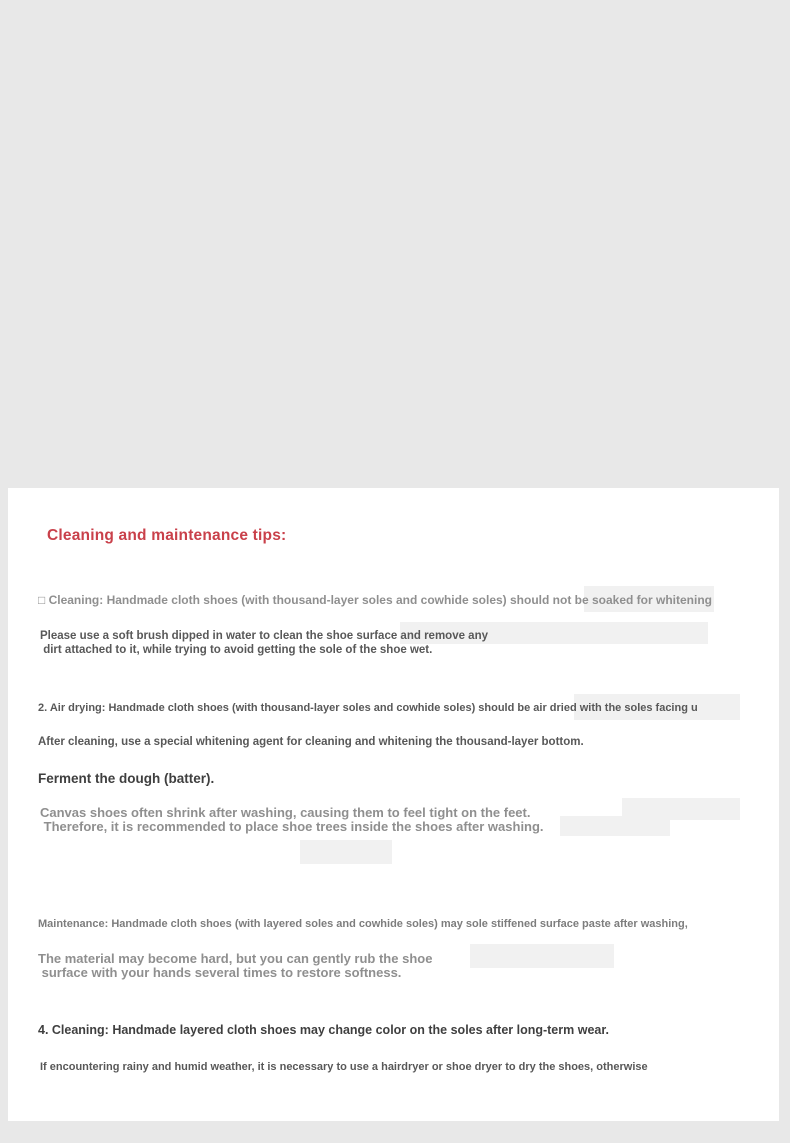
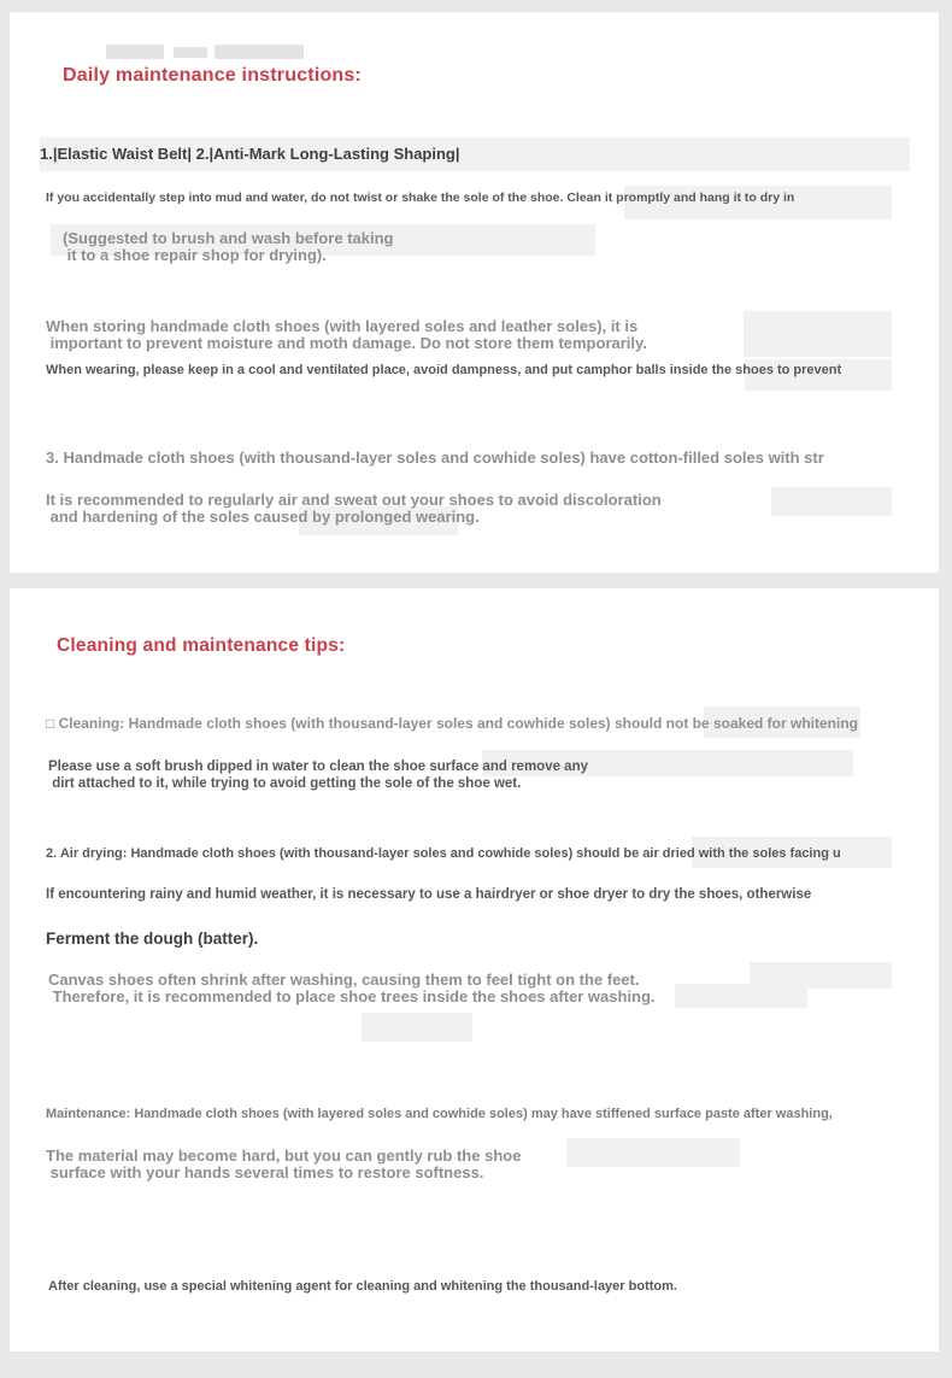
+ Daily maintenance instructions:
+ 1.|Elastic Waist Belt| 2.|Anti-Mark Long-Lasting Shaping|
+ If you accidentally step into mud and water, do not twist or shake the sole of the shoe. Clean it promptly and hang it to dry in
+ (Suggested to brush and wash before taking
+ it to a shoe repair shop for drying).
+ When storing handmade cloth shoes (with layered soles and leather soles), it is
+ important to prevent moisture and moth damage. Do not store them temporarily.
+ When wearing, please keep in a cool and ventilated place, avoid dampness, and put camphor balls inside the shoes to prevent
+ 3. Handmade cloth shoes (with thousand-layer soles and cowhide soles) have cotton-filled soles with str
+ It is recommended to regularly air and sweat out your shoes to avoid discoloration
+ and hardening of the soles caused by prolonged wearing.
  Cleaning and maintenance tips:
  □ Cleaning: Handmade cloth shoes (with thousand-layer soles and cowhide soles) should not be soaked for whitening
  Please use a soft brush dipped in water to clean the shoe surface and remove any
  dirt attached to it, while trying to avoid getting the sole of the shoe wet.
  2. Air drying: Handmade cloth shoes (with thousand-layer soles and cowhide soles) should be air dried with the soles facing u
- After cleaning, use a special whitening agent for cleaning and whitening the thousand-layer bottom.
+ If encountering rainy and humid weather, it is necessary to use a hairdryer or shoe dryer to dry the shoes, otherwise
  Ferment the dough (batter).
  Canvas shoes often shrink after washing, causing them to feel tight on the feet.
  Therefore, it is recommended to place shoe trees inside the shoes after washing.
- Maintenance: Handmade cloth shoes (with layered soles and cowhide soles) may sole stiffened surface paste after washing,
+ Maintenance: Handmade cloth shoes (with layered soles and cowhide soles) may have stiffened surface paste after washing,
  The material may become hard, but you can gently rub the shoe
  surface with your hands several times to restore softness.
- 4. Cleaning: Handmade layered cloth shoes may change color on the soles after long-term wear.
- If encountering rainy and humid weather, it is necessary to use a hairdryer or shoe dryer to dry the shoes, otherwise
+ After cleaning, use a special whitening agent for cleaning and whitening the thousand-layer bottom.
